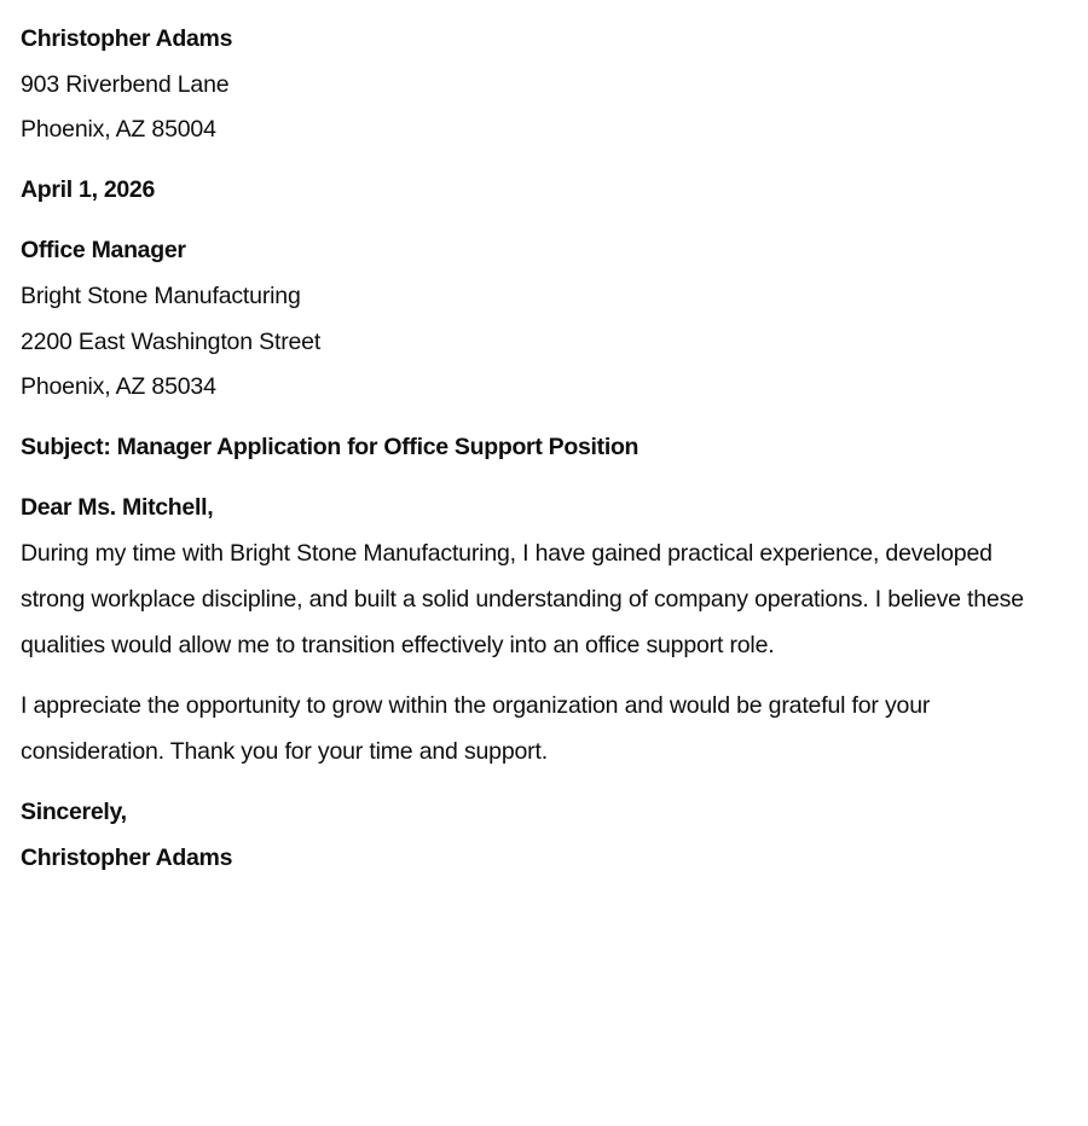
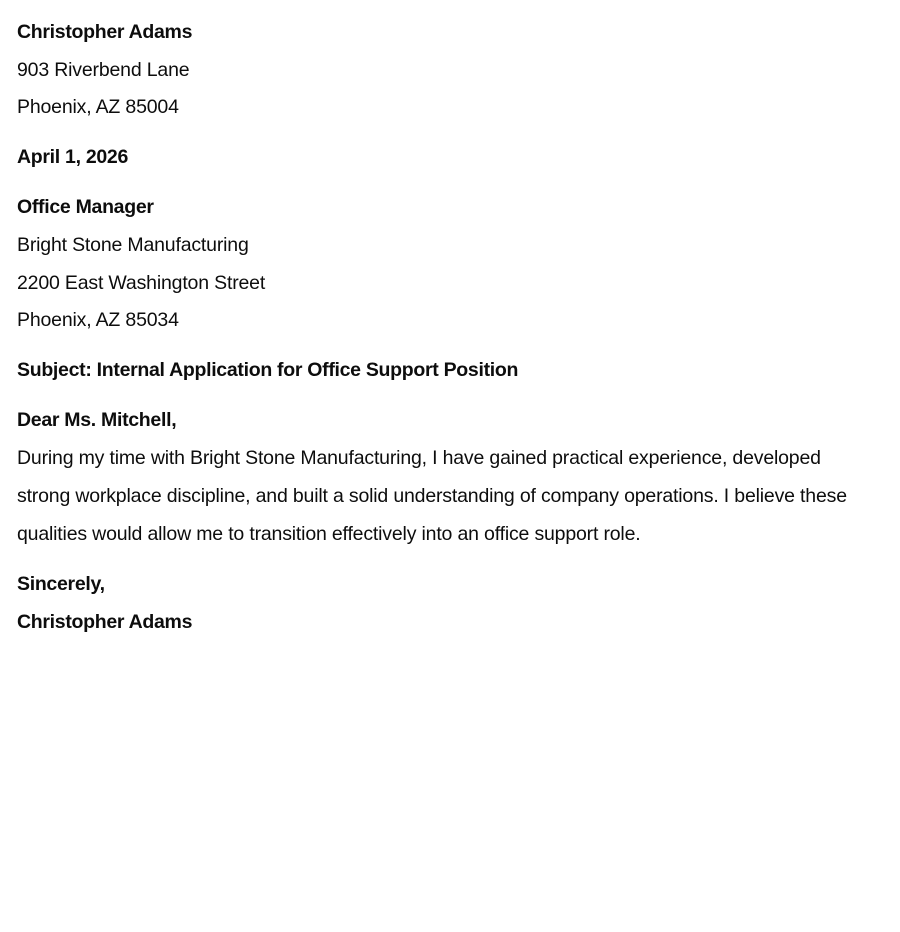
  Christopher Adams
  903 Riverbend Lane
  Phoenix, AZ 85004
  April 1, 2026
  Office Manager
  Bright Stone Manufacturing
  2200 East Washington Street
  Phoenix, AZ 85034
- Subject: Manager Application for Office Support Position
+ Subject: Internal Application for Office Support Position
  Dear Ms. Mitchell,
  During my time with Bright Stone Manufacturing, I have gained practical experience, developed strong workplace discipline, and built a solid understanding of company operations. I believe these qualities would allow me to transition effectively into an office support role.
- I appreciate the opportunity to grow within the organization and would be grateful for your consideration. Thank you for your time and support.
  Sincerely,
  Christopher Adams
